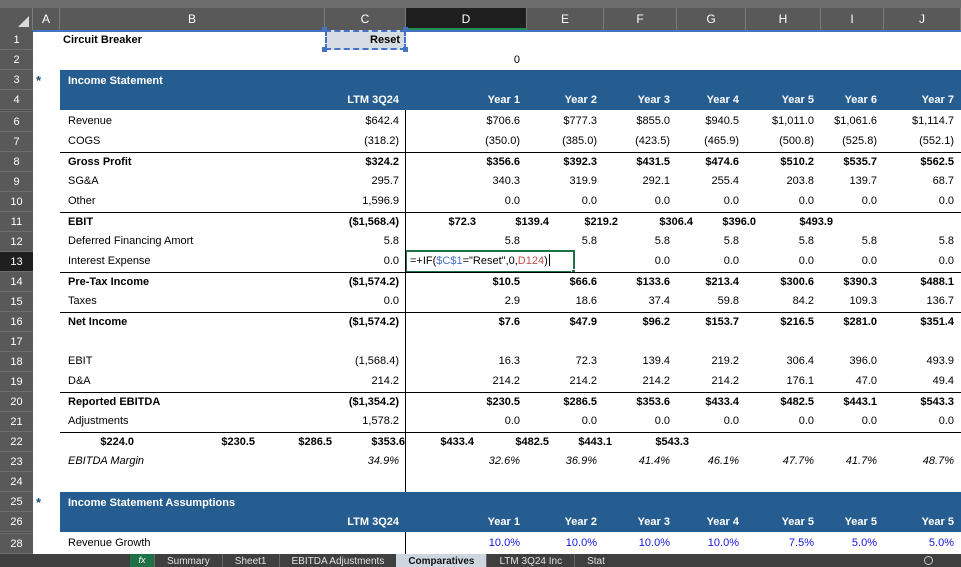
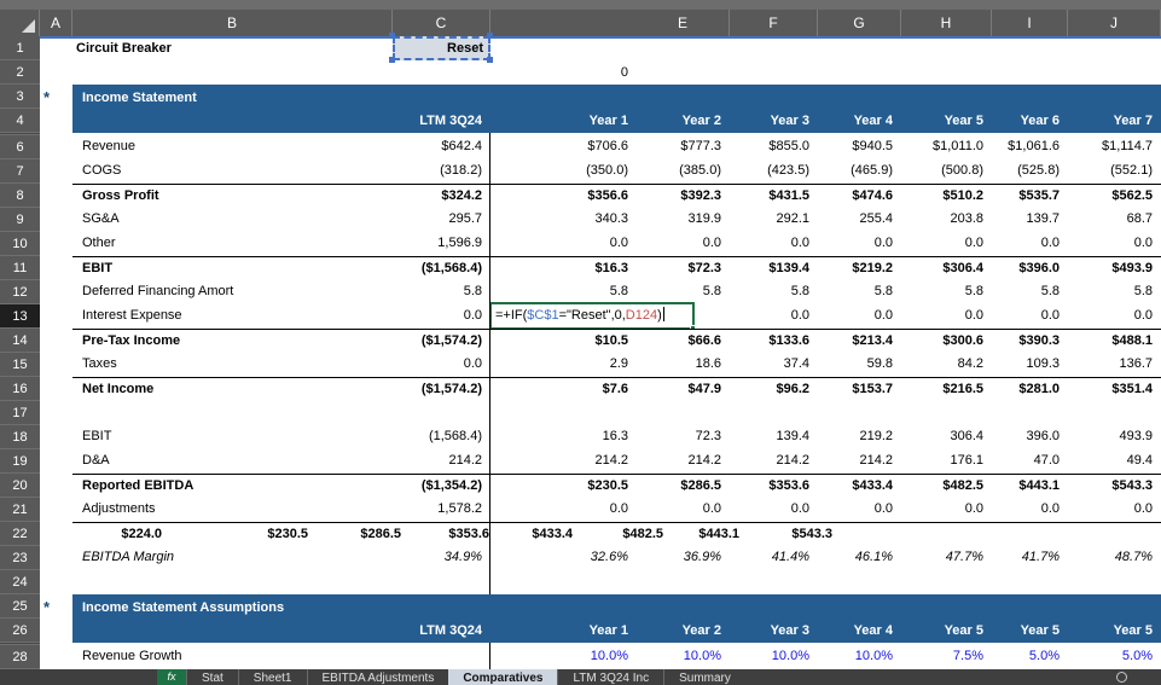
  A
  B
  C
- D
  E
  F
  G
  H
  I
  J
  1
  2
  3
  4
  6
  7
  8
  9
  10
  11
  12
  13
  14
  15
  16
  17
  18
  19
  20
  21
  22
  23
  24
  25
  26
  28
  Circuit Breaker
  Reset
  0
  *
  *
  Income Statement
  LTM 3Q24
  Year 1
  Year 2
  Year 3
  Year 4
  Year 5
  Year 6
  Year 7
  Income Statement Assumptions
  LTM 3Q24
  Year 1
  Year 2
  Year 3
  Year 4
  Year 5
  Year 5
  Year 5
  Revenue
  $642.4
  $706.6
  $777.3
  $855.0
  $940.5
  $1,011.0
  $1,061.6
  $1,114.7
  COGS
  (318.2)
  (350.0)
  (385.0)
  (423.5)
  (465.9)
  (500.8)
  (525.8)
  (552.1)
  Gross Profit
  $324.2
  $356.6
  $392.3
  $431.5
  $474.6
  $510.2
  $535.7
  $562.5
  SG&A
  295.7
  340.3
  319.9
  292.1
  255.4
  203.8
  139.7
  68.7
  Other
  1,596.9
  0.0
  0.0
  0.0
  0.0
  0.0
  0.0
  0.0
  EBIT
  ($1,568.4)
+ $16.3
  $72.3
  $139.4
  $219.2
  $306.4
  $396.0
  $493.9
  Deferred Financing Amort
  5.8
  5.8
  5.8
  5.8
  5.8
  5.8
  5.8
  5.8
  Interest Expense
  0.0
  0.0
  0.0
  0.0
  0.0
  0.0
  =+IF($C$1="Reset",0,D124)
  Pre-Tax Income
  ($1,574.2)
  $10.5
  $66.6
  $133.6
  $213.4
  $300.6
  $390.3
  $488.1
  Taxes
  0.0
  2.9
  18.6
  37.4
  59.8
  84.2
  109.3
  136.7
  Net Income
  ($1,574.2)
  $7.6
  $47.9
  $96.2
  $153.7
  $216.5
  $281.0
  $351.4
  EBIT
  (1,568.4)
  16.3
  72.3
  139.4
  219.2
  306.4
  396.0
  493.9
  D&A
  214.2
  214.2
  214.2
  214.2
  214.2
  176.1
  47.0
  49.4
  Reported EBITDA
  ($1,354.2)
  $230.5
  $286.5
  $353.6
  $433.4
  $482.5
  $443.1
  $543.3
  Adjustments
  1,578.2
  0.0
  0.0
  0.0
  0.0
  0.0
  0.0
  0.0
  $224.0
  $230.5
  $286.5
  $353.6
  $433.4
  $482.5
  $443.1
  $543.3
  EBITDA Margin
  34.9%
  32.6%
  36.9%
  41.4%
  46.1%
  47.7%
  41.7%
  48.7%
  Revenue Growth
  10.0%
  10.0%
  10.0%
  10.0%
  7.5%
  5.0%
  5.0%
  fx
- Summary
+ Stat
  Sheet1
  EBITDA Adjustments
  Comparatives
  LTM 3Q24 Inc
- Stat
+ Summary
